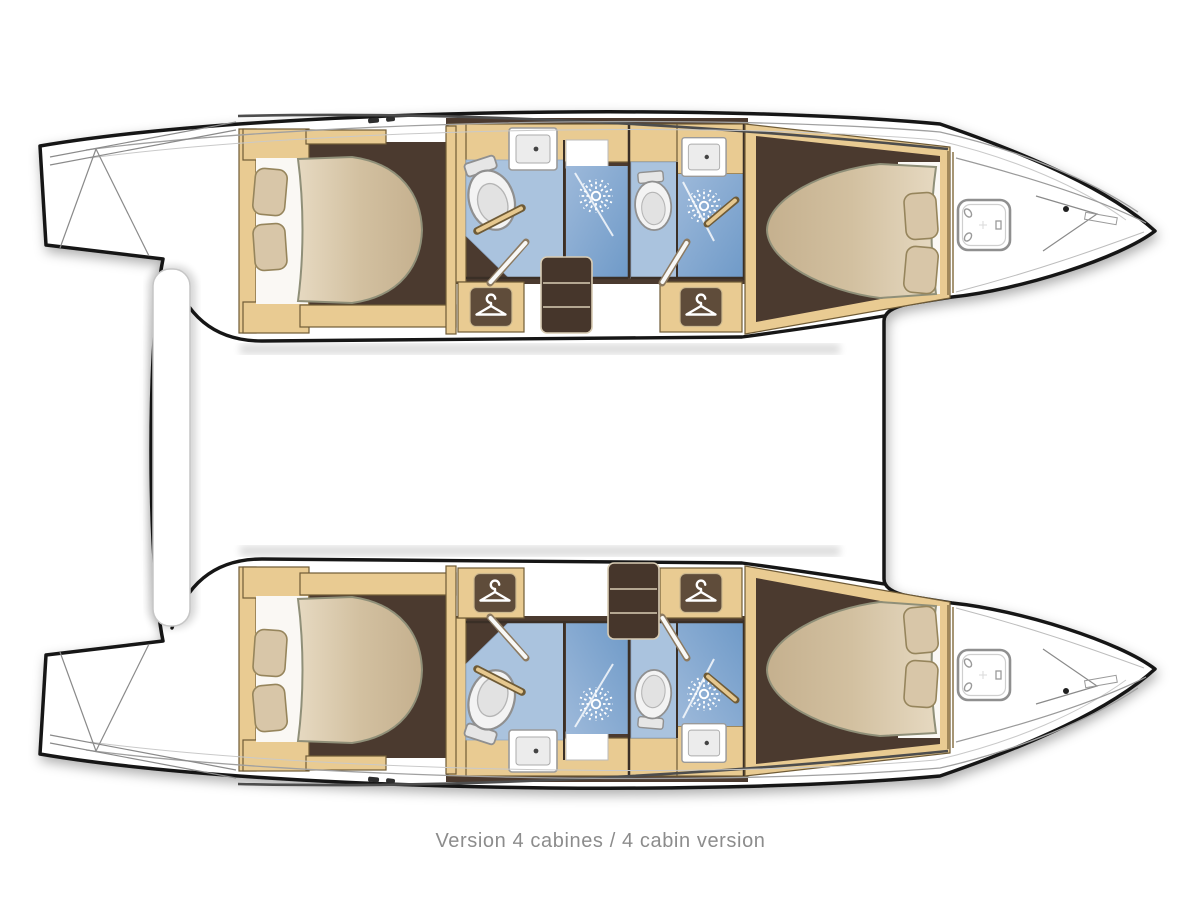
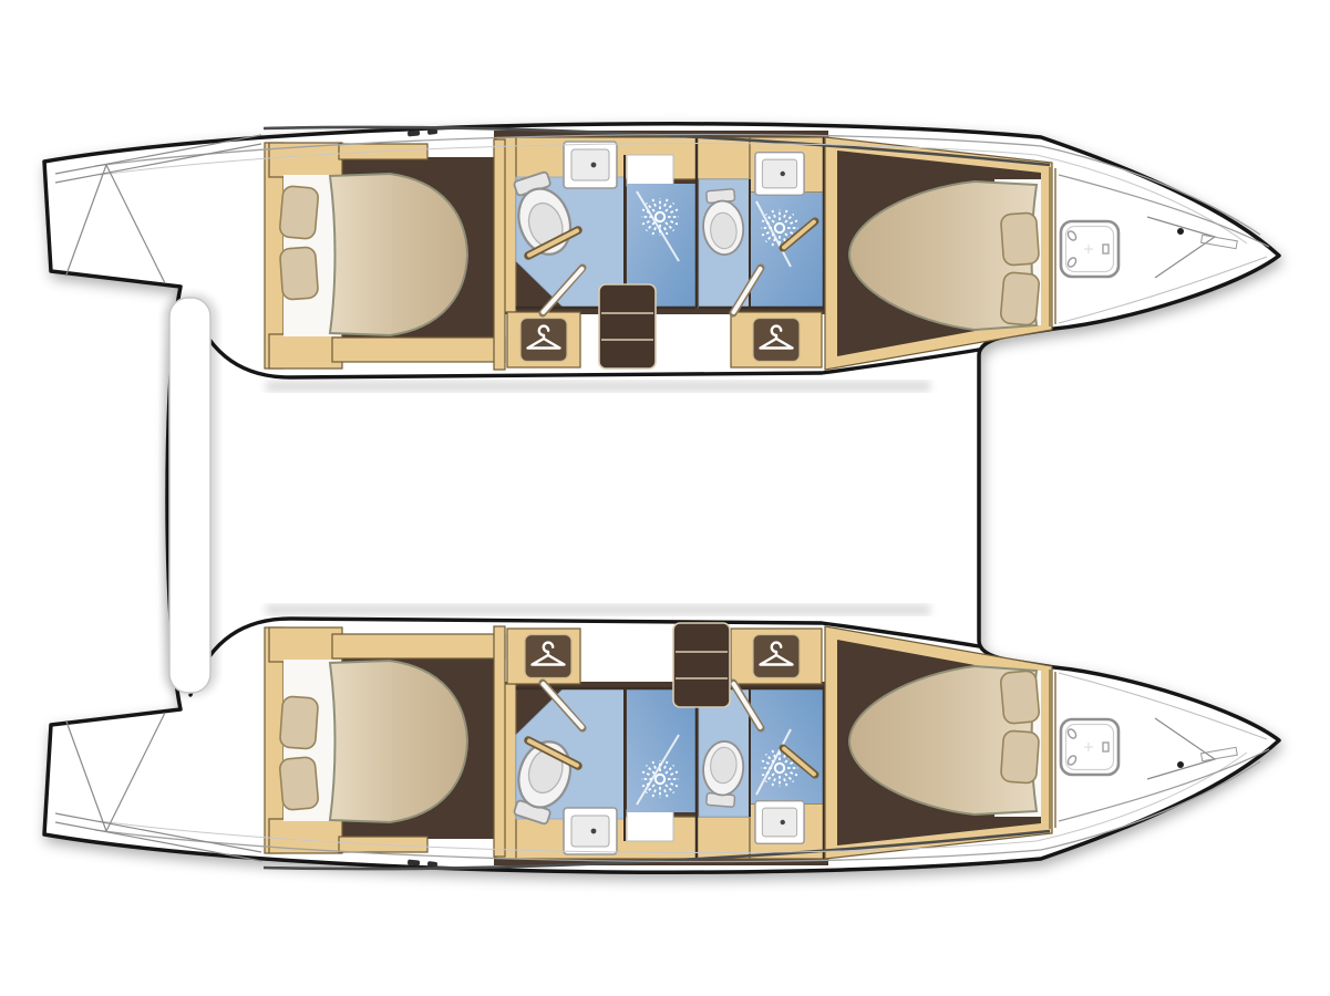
- Version 4 cabines / 4 cabin version
